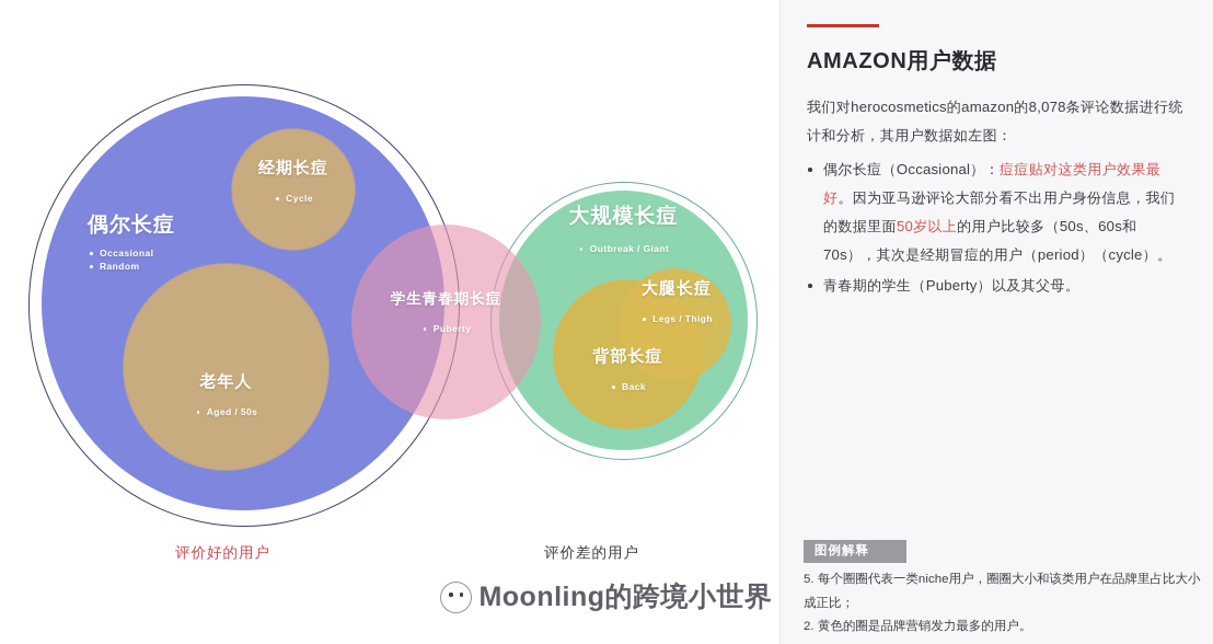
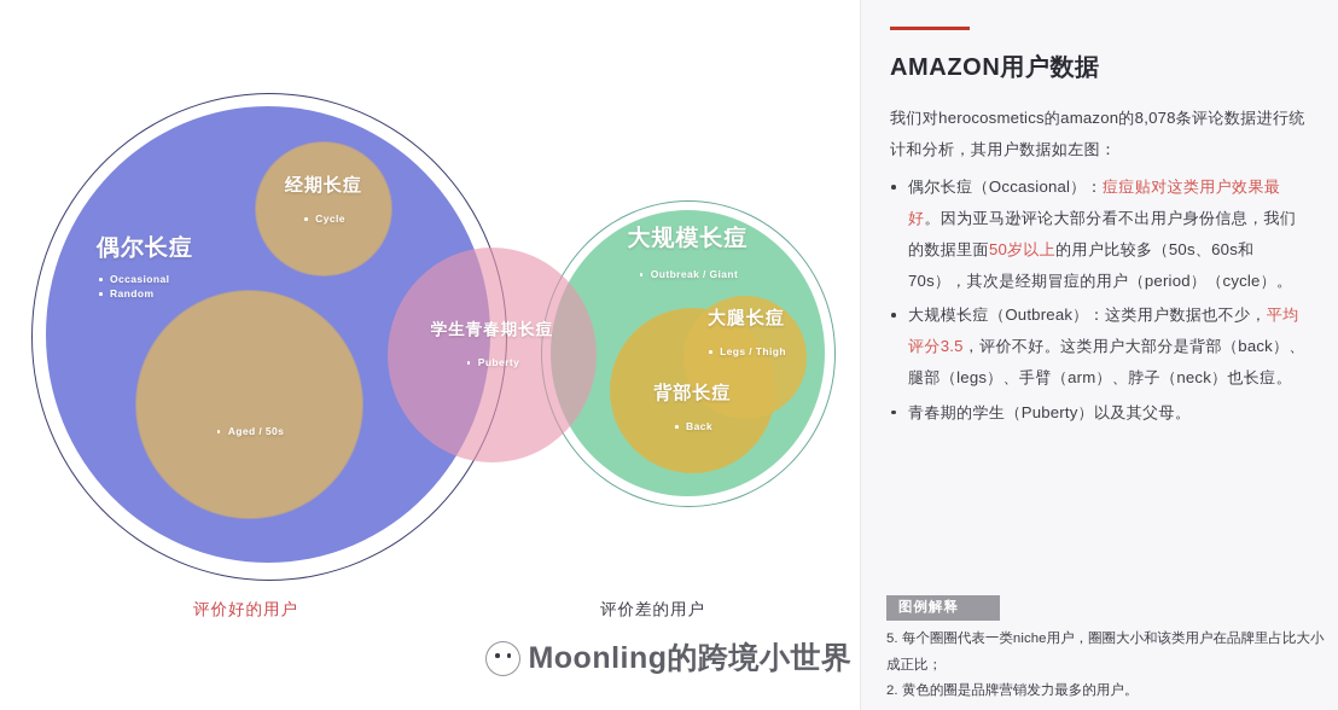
  偶尔长痘
  Occasional
  Random
  经期长痘
  Cycle
- 老年人
  Aged / 50s
  学生青春期长痘
  Puberty
  大规模长痘
  Outbreak / Giant
  大腿长痘
  Legs / Thigh
  背部长痘
  Back
  评价好的用户
  评价差的用户
  AMAZON用户数据
  我们对herocosmetics的amazon的8,078条评论数据进行统计和分析，其用户数据如左图：
  偶尔长痘（Occasional）：痘痘贴对这类用户效果最好。因为亚马逊评论大部分看不出用户身份信息，我们的数据里面50岁以上的用户比较多（50s、60s和70s），其次是经期冒痘的用户（period）（cycle）。
+ 大规模长痘（Outbreak）：这类用户数据也不少，平均评分3.5，评价不好。这类用户大部分是背部（back）、腿部（legs）、手臂（arm）、脖子（neck）也长痘。
  青春期的学生（Puberty）以及其父母。
  图例解释
  5. 每个圈圈代表一类niche用户，圈圈大小和该类用户在品牌里占比大小成正比；
  2. 黄色的圈是品牌营销发力最多的用户。
  Moonling的跨境小世界
